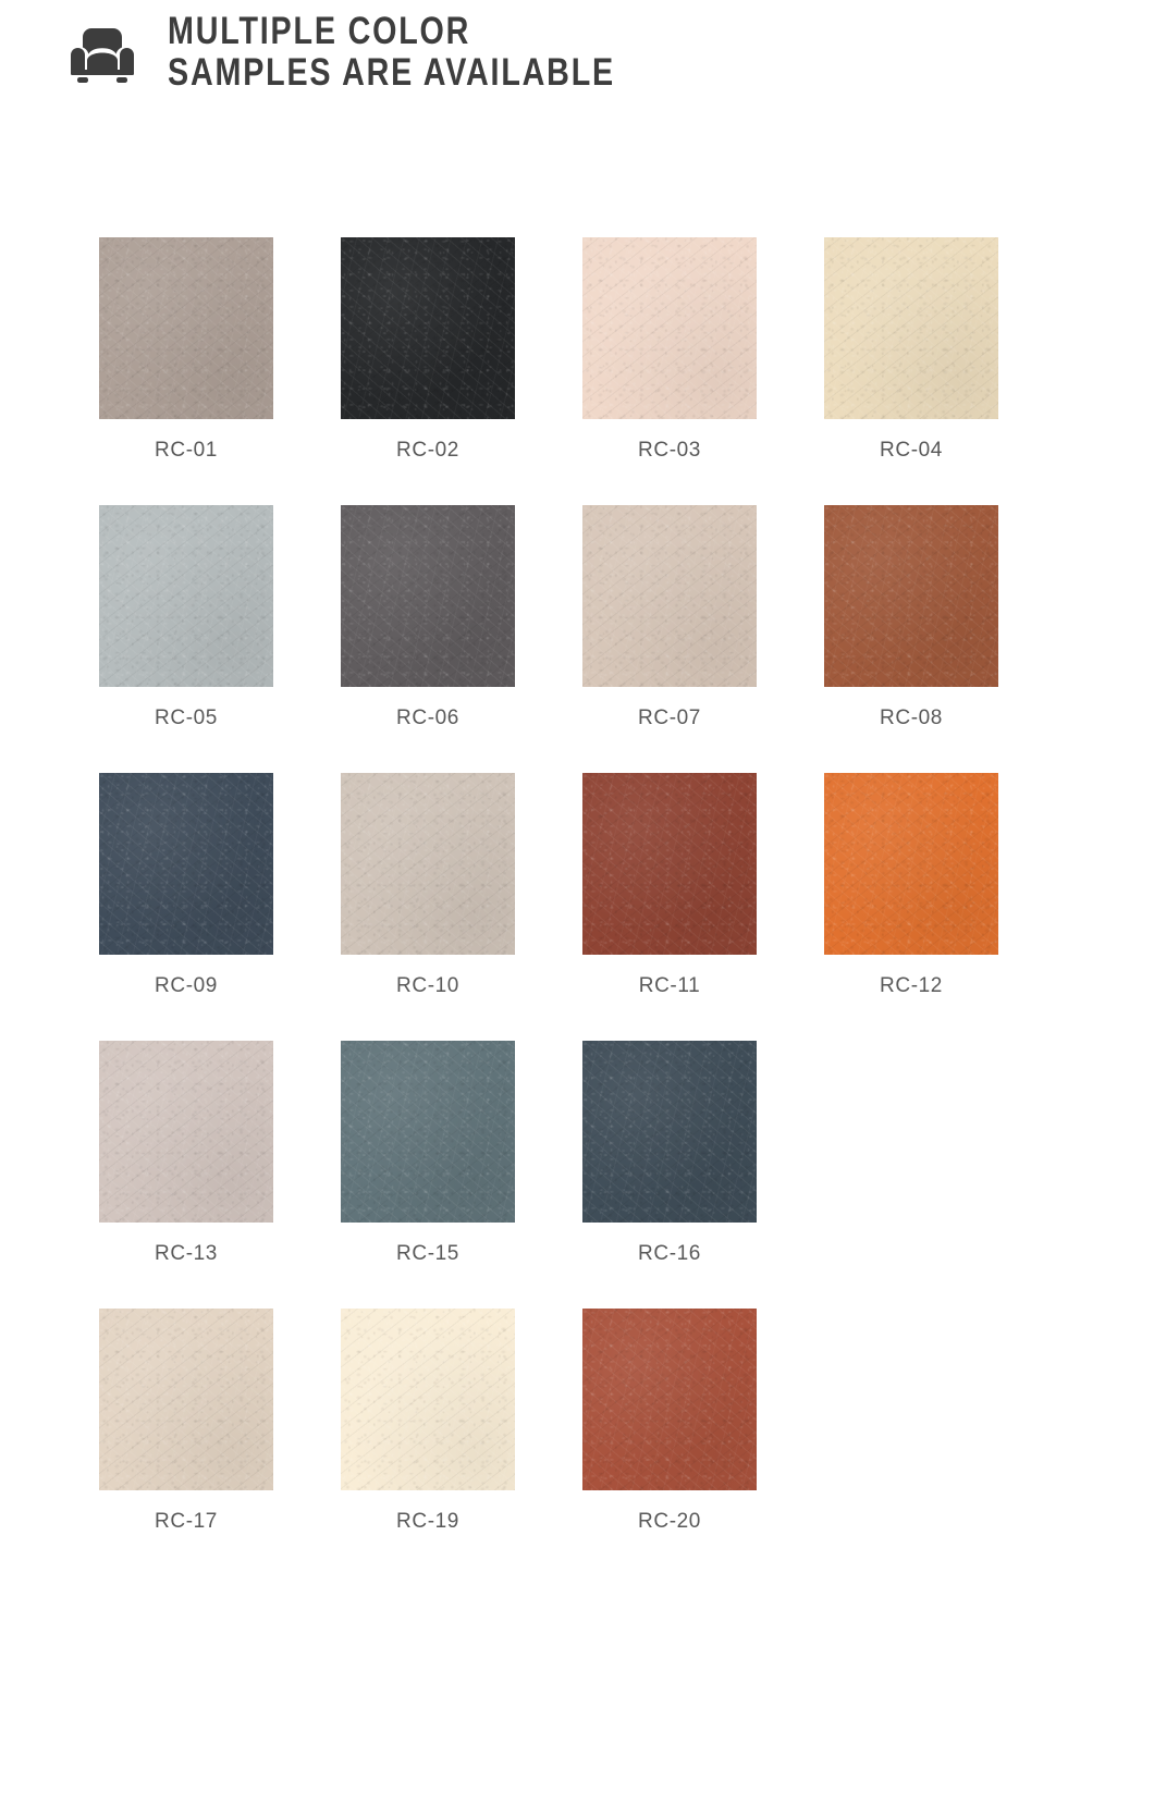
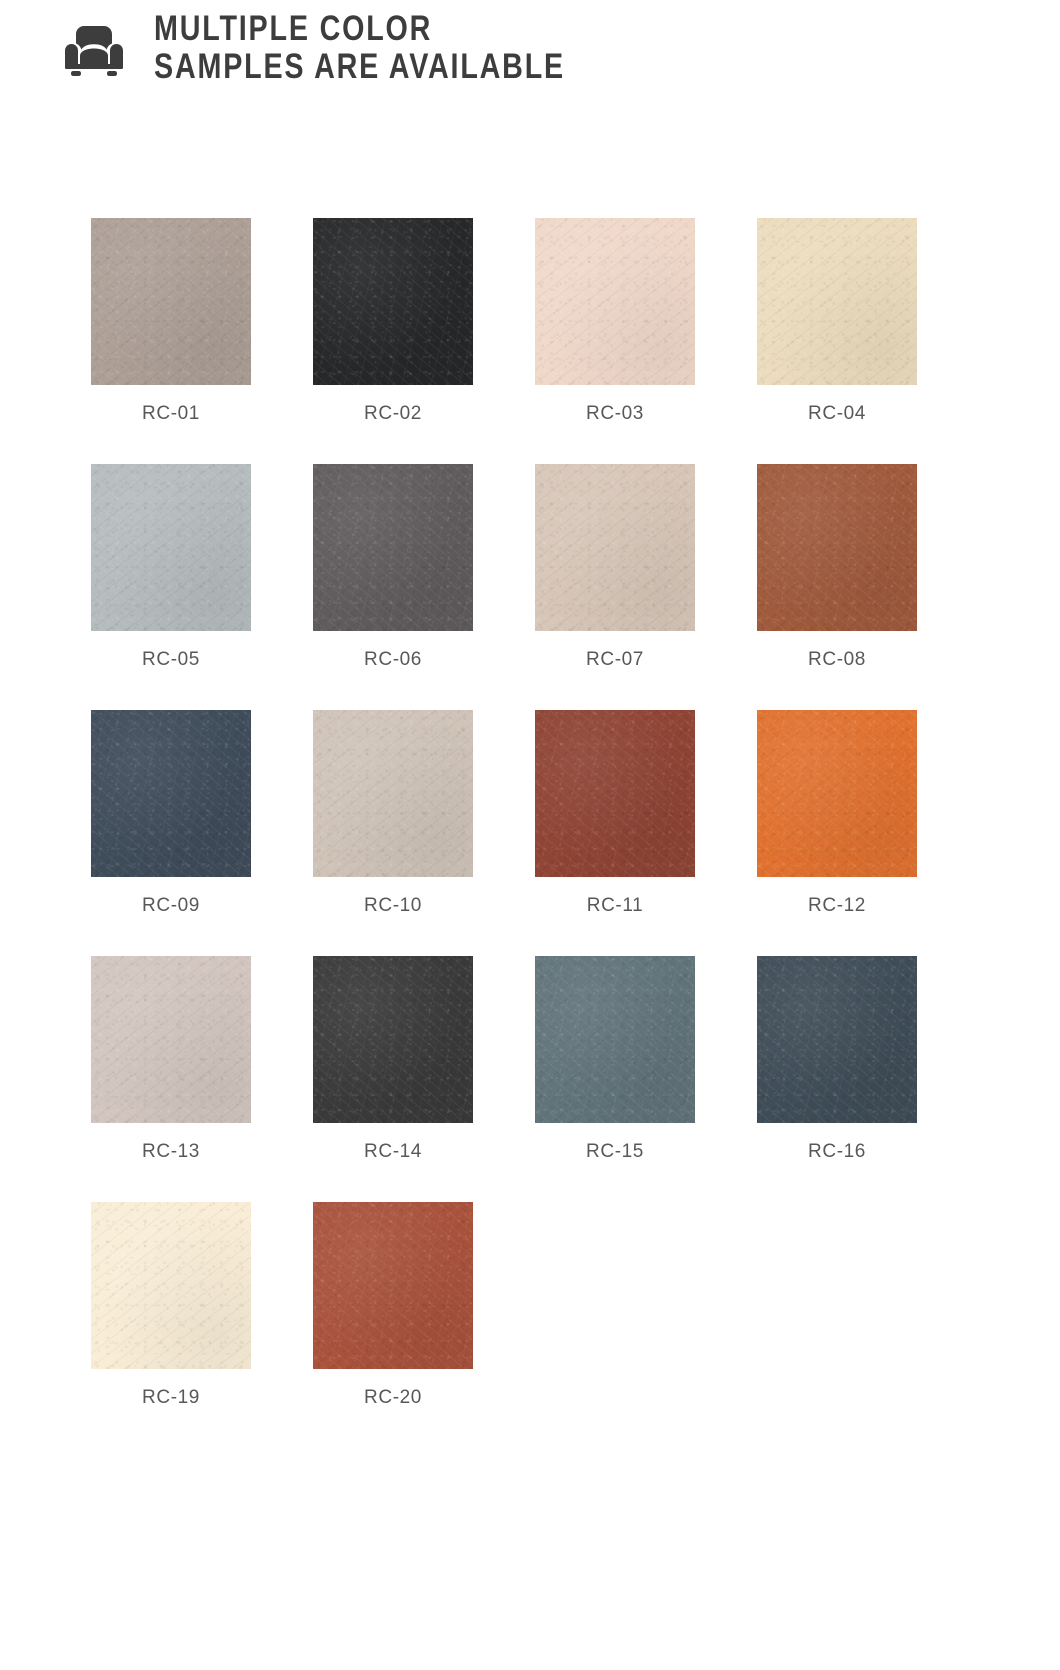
  MULTIPLE COLOR
  SAMPLES ARE AVAILABLE
  RC-01
  RC-02
  RC-03
  RC-04
  RC-05
  RC-06
  RC-07
  RC-08
  RC-09
  RC-10
  RC-11
  RC-12
  RC-13
+ RC-14
  RC-15
  RC-16
- RC-17
  RC-19
  RC-20
